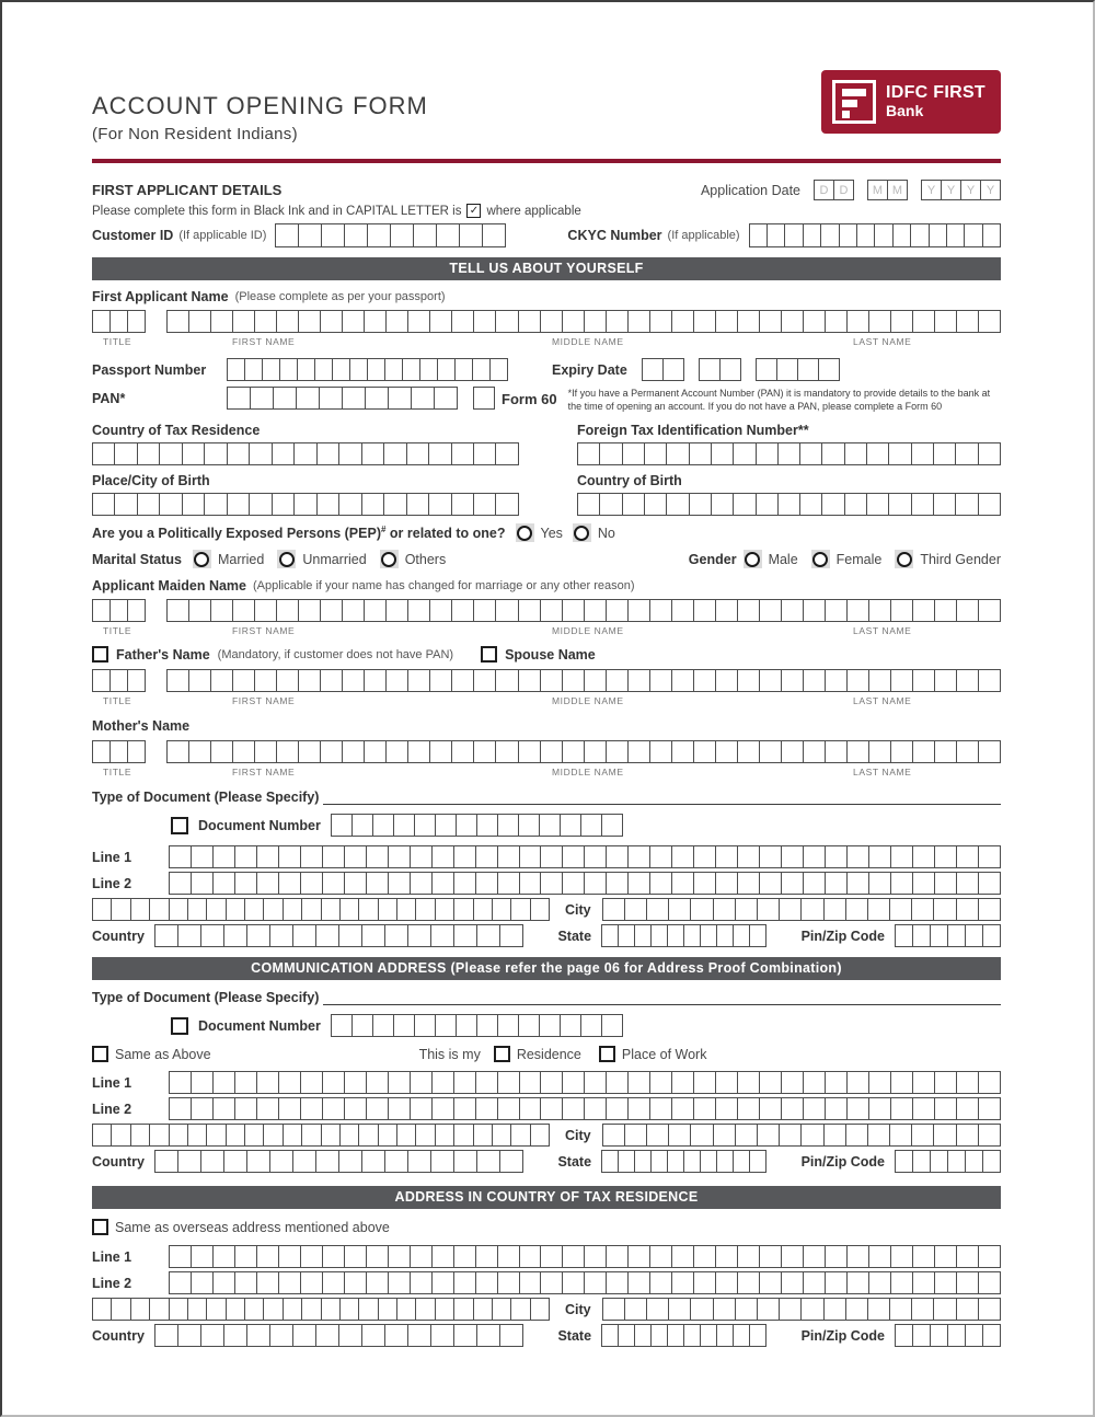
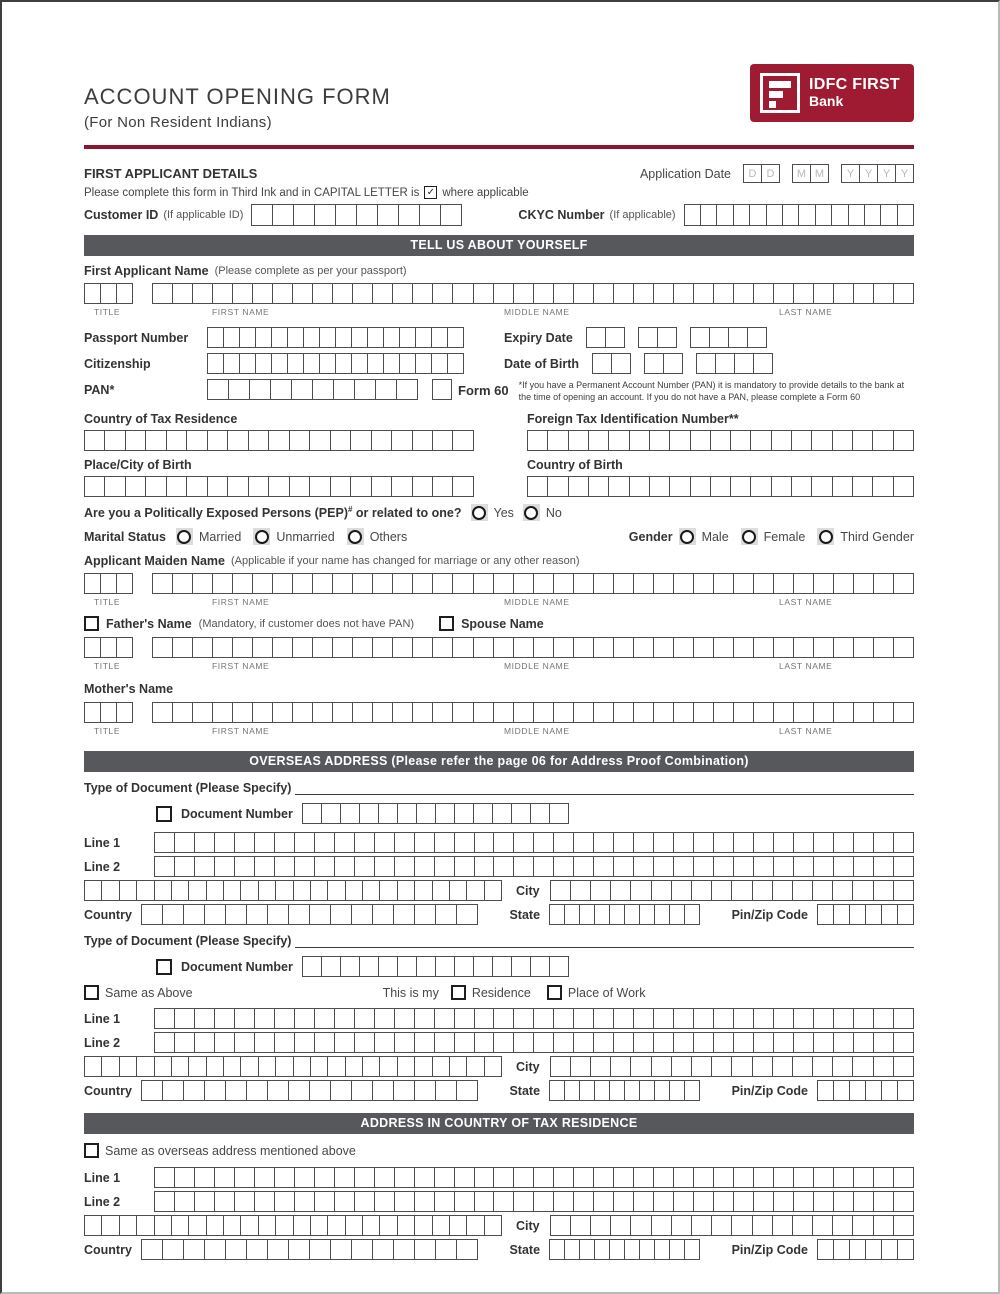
  ACCOUNT OPENING FORM
  (For Non Resident Indians)
  IDFC FIRST
  Bank
  FIRST APPLICANT DETAILS
  Application Date
  D
  D
  M
  M
  Y
  Y
  Y
  Y
- Please complete this form in Black Ink and in CAPITAL LETTER is
+ Please complete this form in Third Ink and in CAPITAL LETTER is
  where applicable
  Customer ID
  (If applicable ID)
  CKYC Number
  (If applicable)
  TELL US ABOUT YOURSELF
  First Applicant Name
  (Please complete as per your passport)
  TITLE
  FIRST NAME
  MIDDLE NAME
  LAST NAME
  Passport Number
  Expiry Date
+ Citizenship
+ Date of Birth
  PAN*
  Form 60
  *If you have a Permanent Account Number (PAN) it is mandatory to provide details to the bank at the time of opening an account. If you do not have a PAN, please complete a Form 60
  Country of Tax Residence
  Foreign Tax Identification Number**
  Place/City of Birth
  Country of Birth
  Are you a Politically Exposed Persons (PEP)# or related to one?
  Yes
  No
  Marital Status
  Married
  Unmarried
  Others
  Gender
  Male
  Female
  Third Gender
  Applicant Maiden Name
  (Applicable if your name has changed for marriage or any other reason)
  TITLE
  FIRST NAME
  MIDDLE NAME
  LAST NAME
  Father's Name
  (Mandatory, if customer does not have PAN)
  Spouse Name
  TITLE
  FIRST NAME
  MIDDLE NAME
  LAST NAME
  Mother's Name
  TITLE
  FIRST NAME
  MIDDLE NAME
  LAST NAME
+ OVERSEAS ADDRESS (Please refer the page 06 for Address Proof Combination)
  Type of Document (Please Specify)
  Document Number
  Line 1
  Line 2
  City
  Country
  State
  Pin/Zip Code
- COMMUNICATION ADDRESS (Please refer the page 06 for Address Proof Combination)
  Type of Document (Please Specify)
  Document Number
  Same as Above
  This is my
  Residence
  Place of Work
  Line 1
  Line 2
  City
  Country
  State
  Pin/Zip Code
  ADDRESS IN COUNTRY OF TAX RESIDENCE
  Same as overseas address mentioned above
  Line 1
  Line 2
  City
  Country
  State
  Pin/Zip Code
